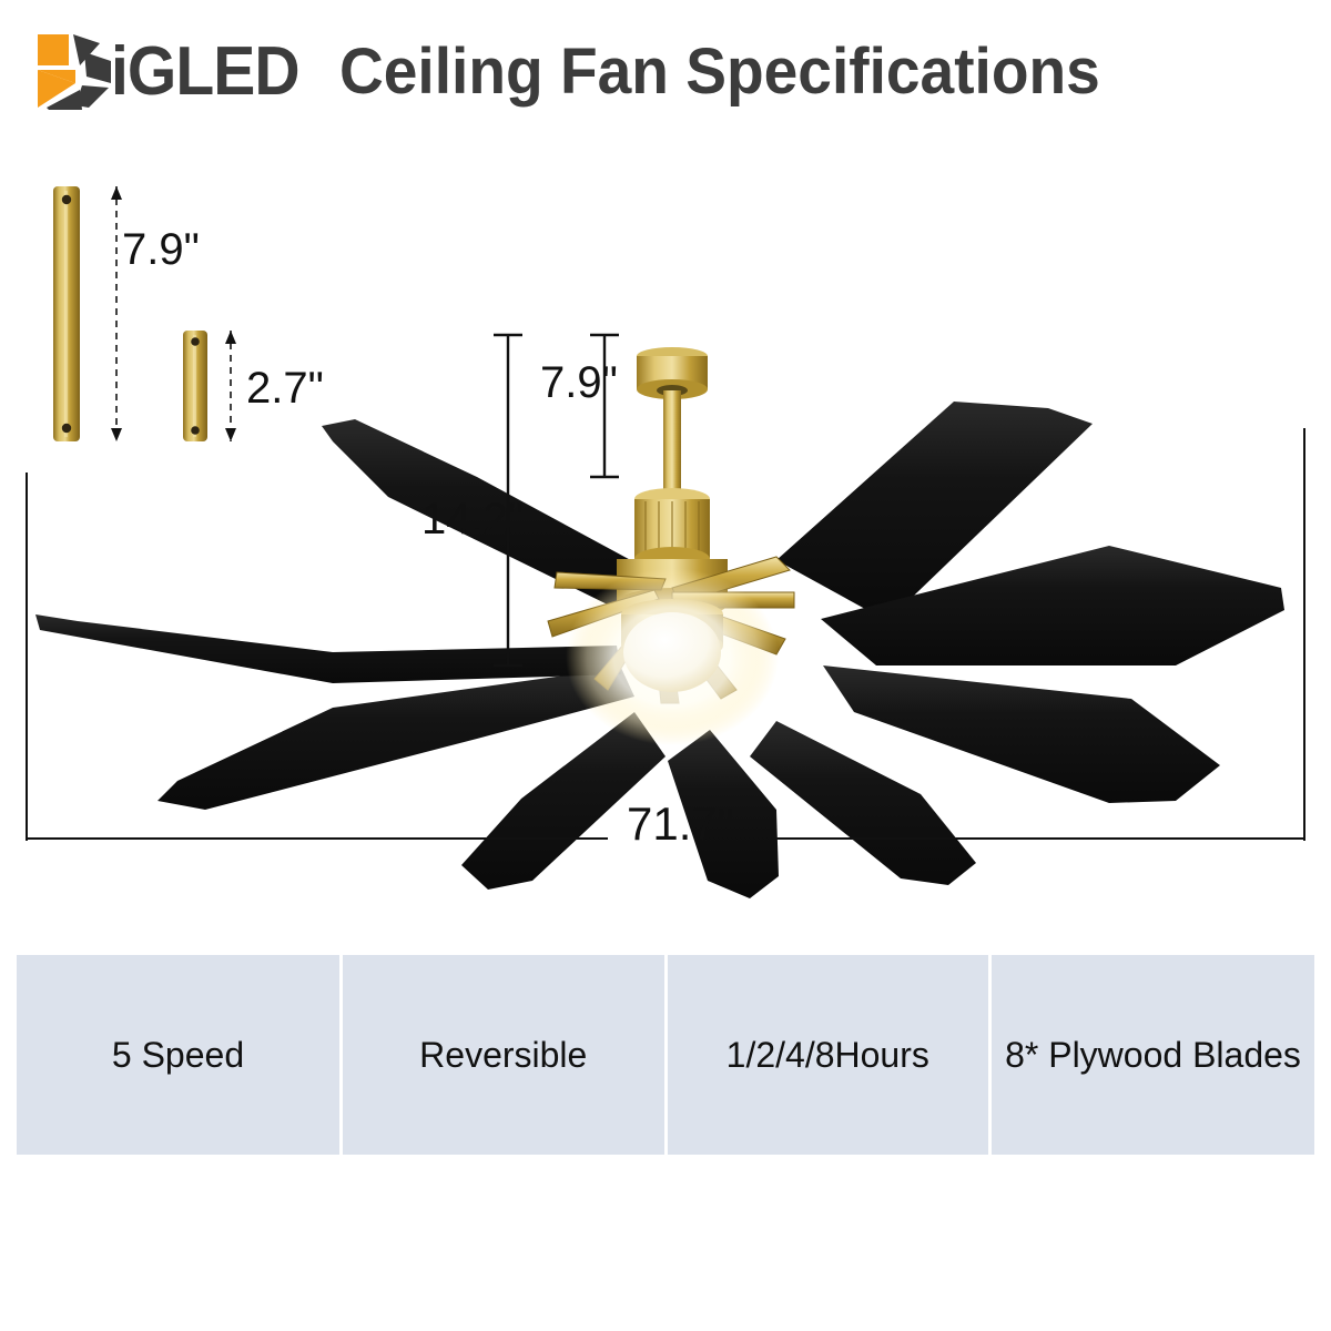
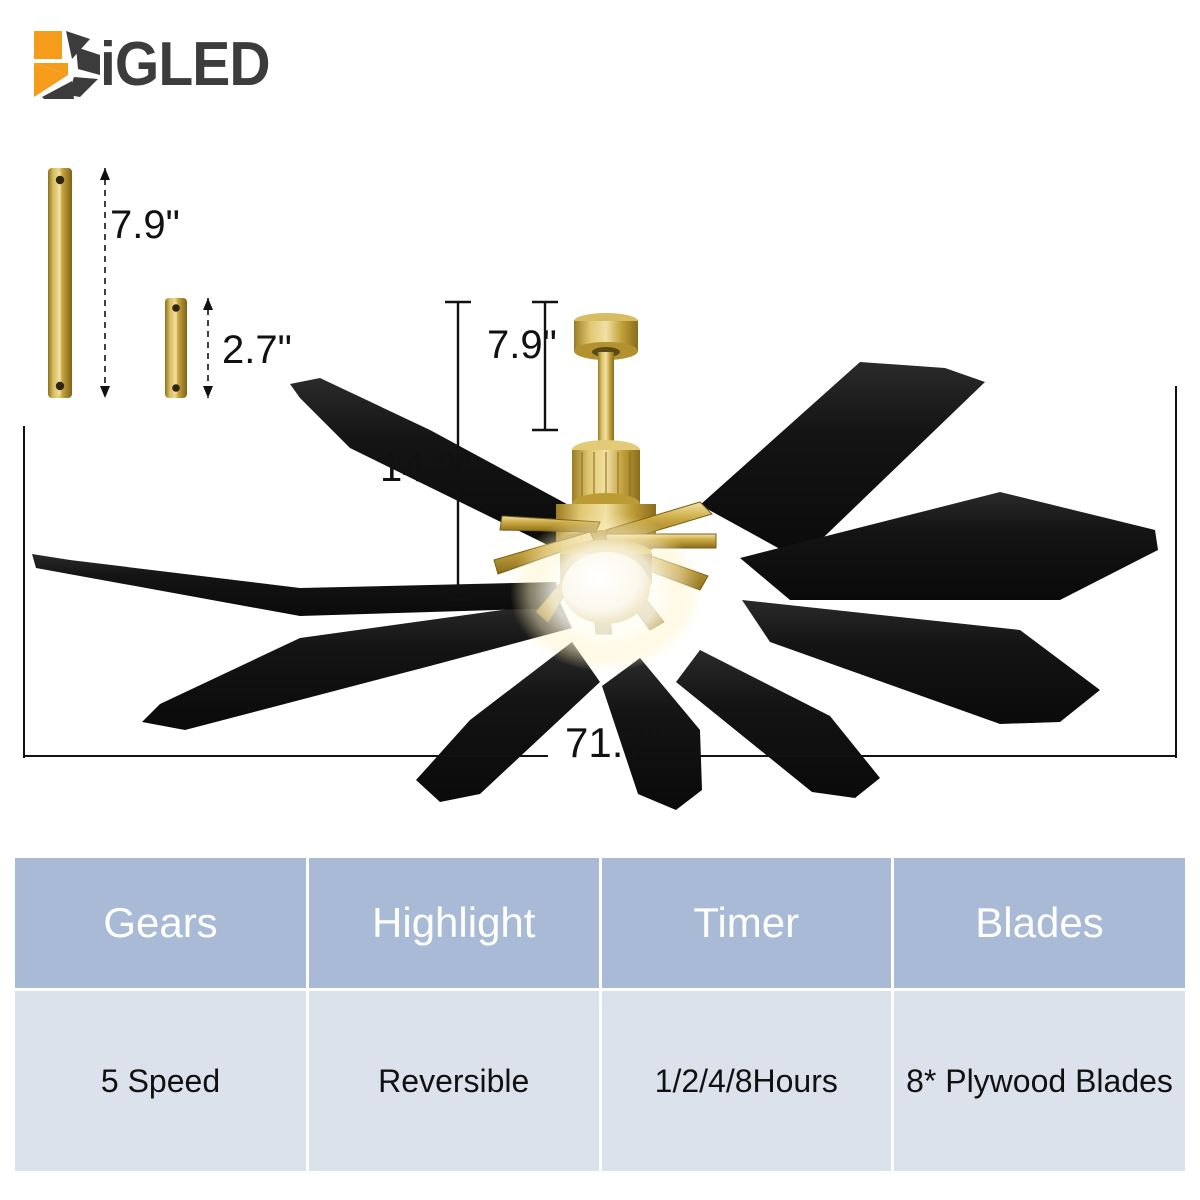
  iGLED
- Ceiling Fan Specifications
  7.9"
  2.7"
  7.9"
  14.2"
  71.7"
+ Gears	Highlight	Timer	Blades
  5 Speed	Reversible	1/2/4/8Hours	8* Plywood Blades
